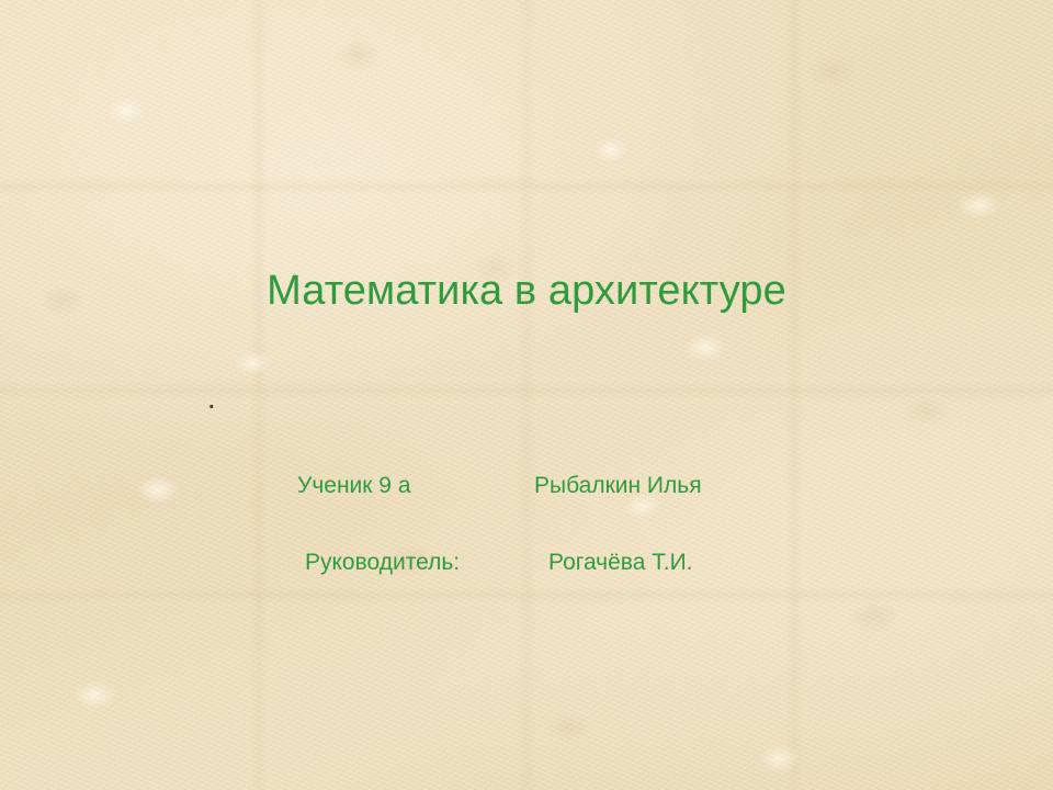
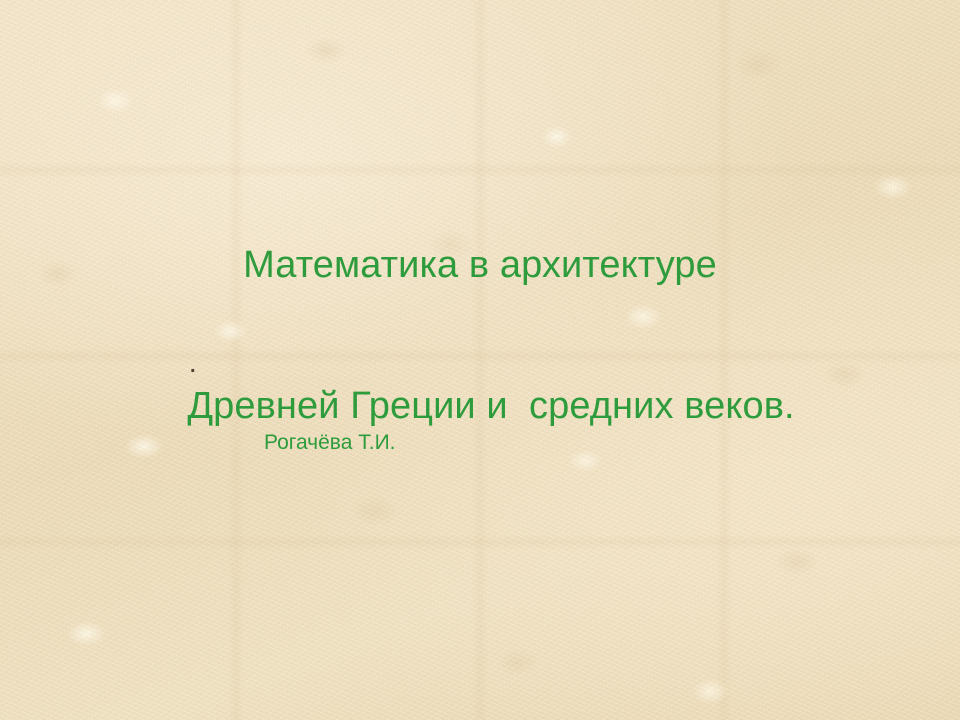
  Математика в архитектуре
+ Древней Греции и средних веков.
  .
- Ученик 9 а
- Рыбалкин Илья
- Руководитель:
  Рогачёва Т.И.
